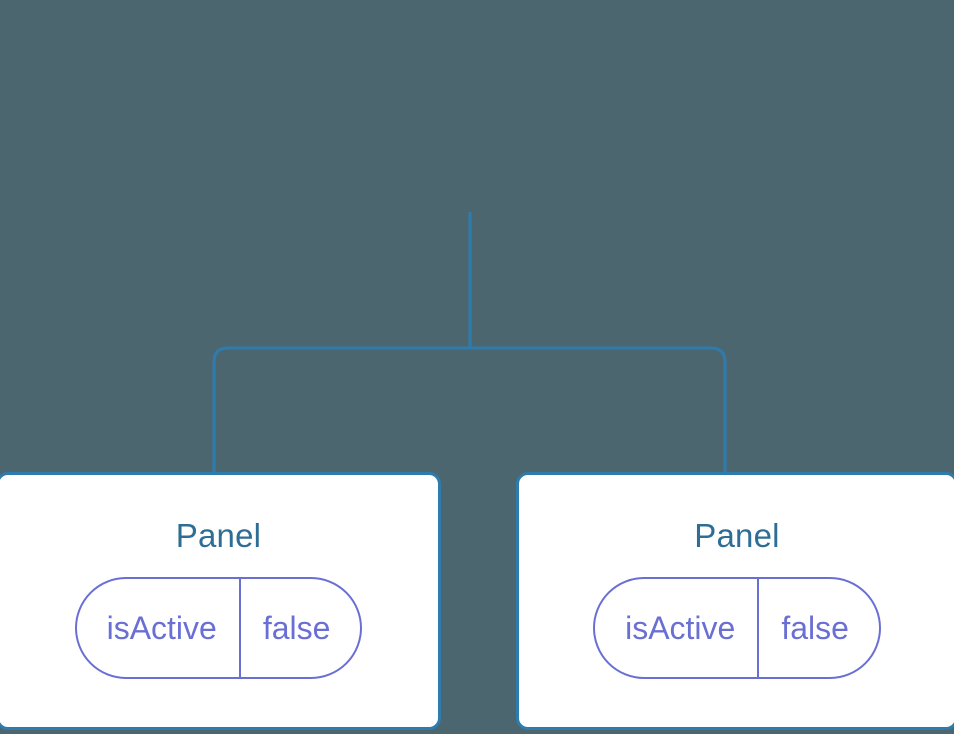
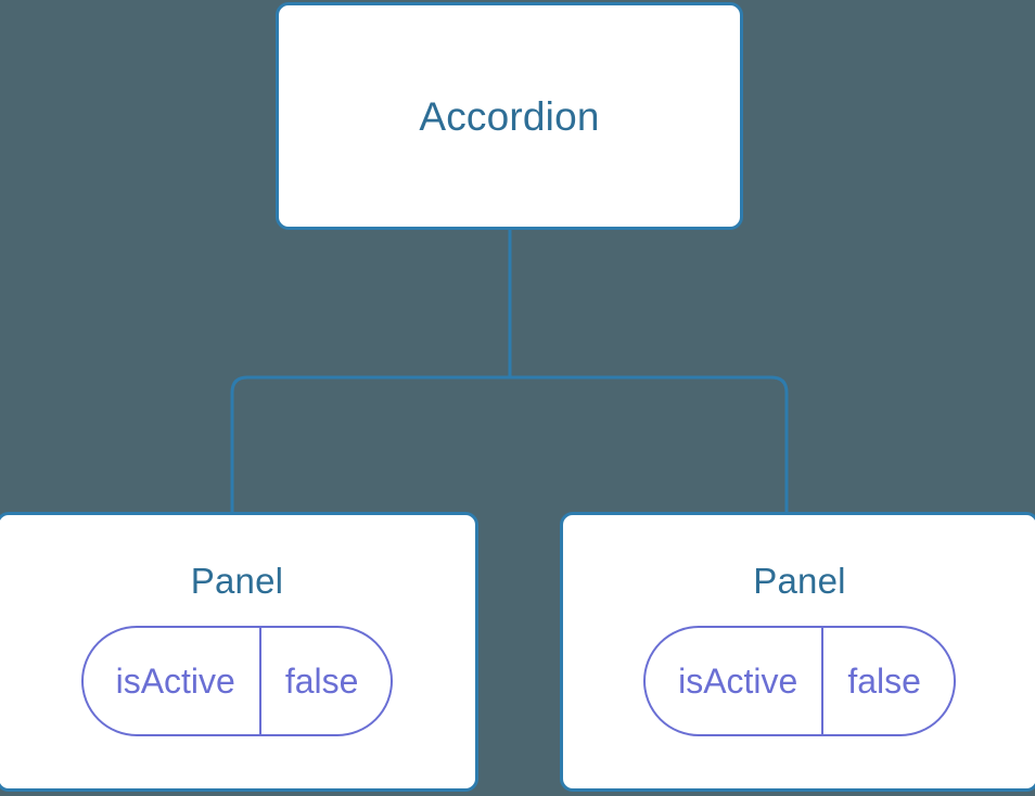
+ Accordion
  Panel
  isActive
  false
  Panel
  isActive
  false
